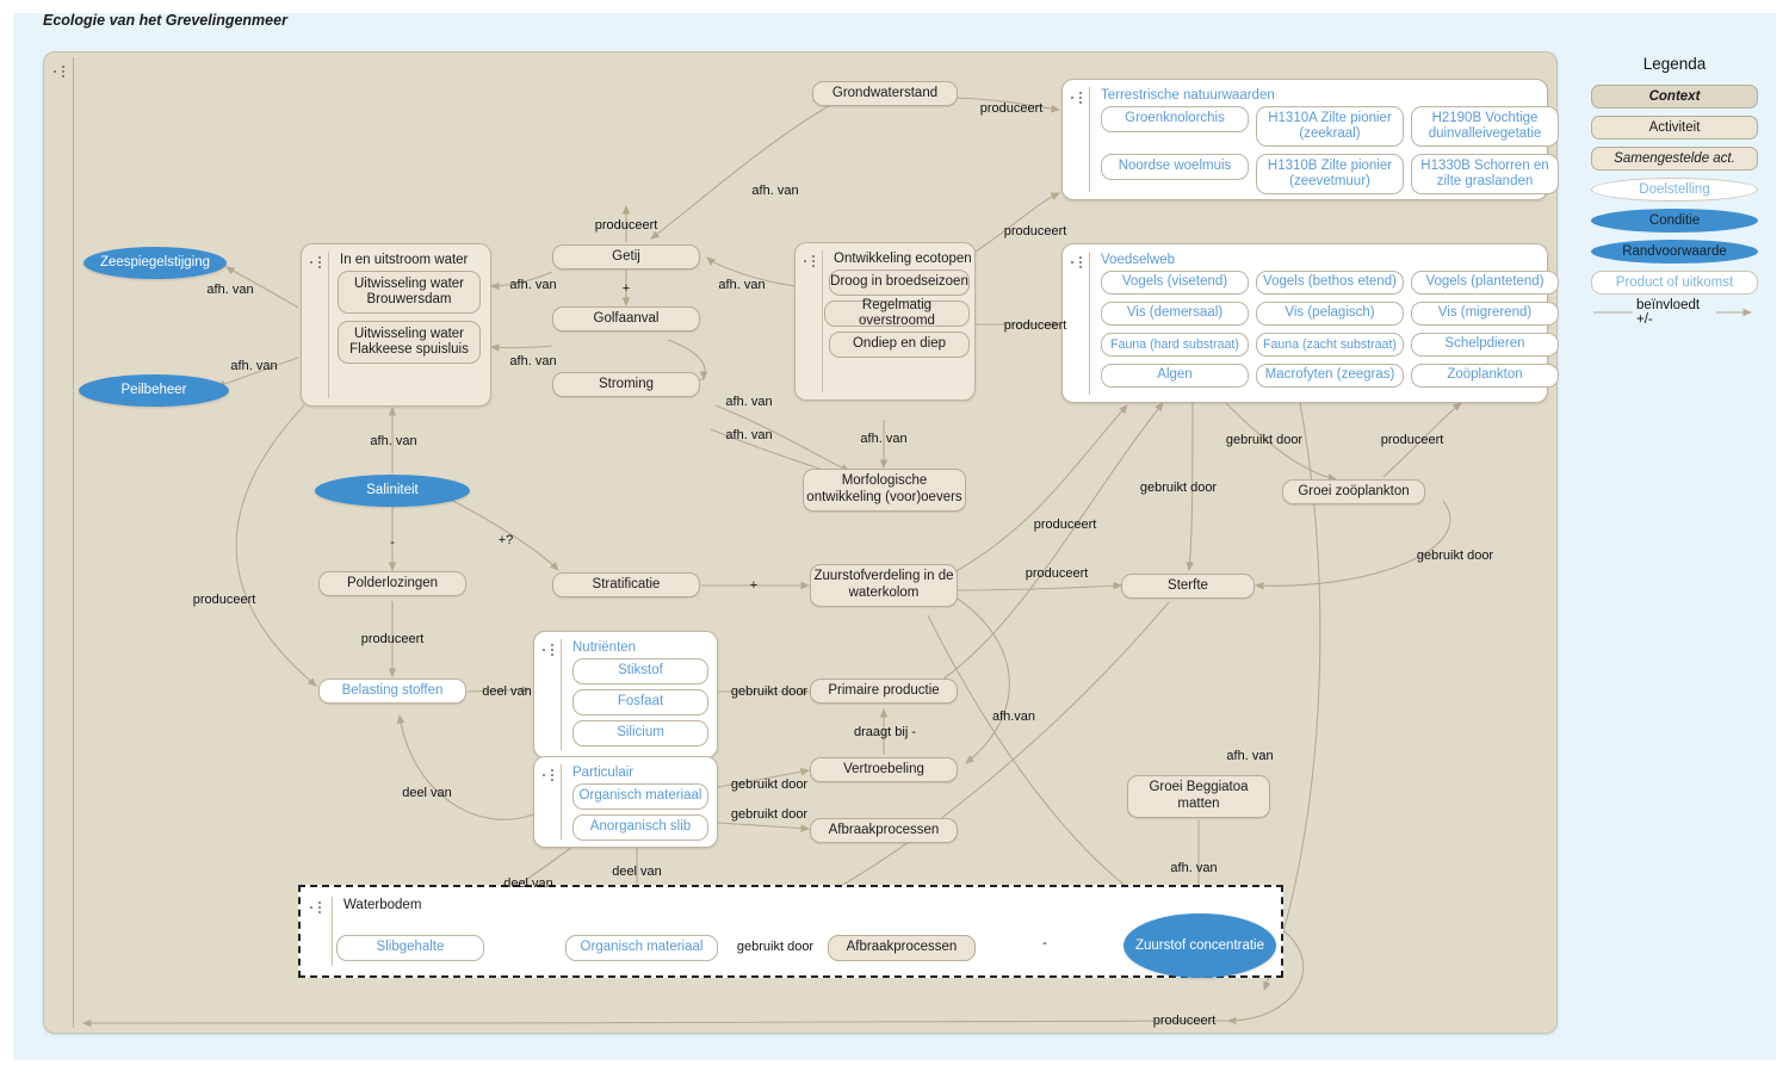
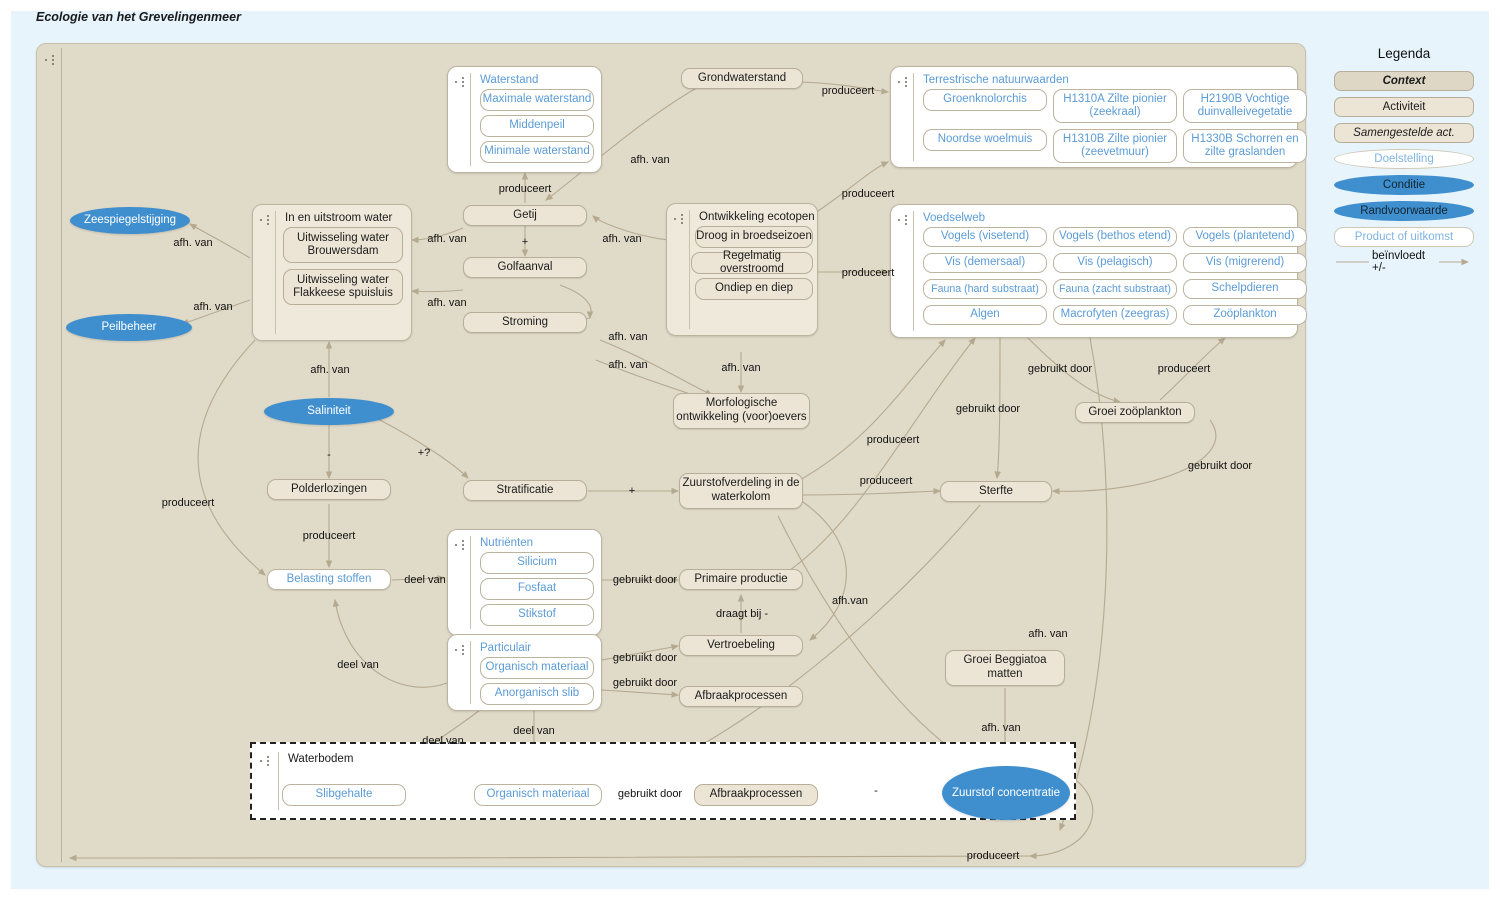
  Ecologie van het Grevelingenmeer
+ Waterstand
+ Maximale waterstand
+ Middenpeil
+ Minimale waterstand
  Grondwaterstand
  Terrestrische natuurwaarden
  Groenknolorchis
  H1310A Zilte pionier (zeekraal)
  H2190B Vochtige duinvalleivegetatie
  Noordse woelmuis
  H1310B Zilte pionier (zeevetmuur)
  H1330B Schorren en zilte graslanden
  In en uitstroom water
  Uitwisseling water Brouwersdam
  Uitwisseling water Flakkeese spuisluis
  Ontwikkeling ecotopen
  Droog in broedseizoen
  Regelmatig overstroomd
  Ondiep en diep
  Voedselweb
  Vogels (visetend)
  Vogels (bethos etend)
  Vogels (plantetend)
  Vis (demersaal)
  Vis (pelagisch)
  Vis (migrerend)
  Fauna (hard substraat)
  Fauna (zacht substraat)
  Schelpdieren
  Algen
  Macrofyten (zeegras)
  Zoöplankton
  Zeespiegelstijging
  Peilbeheer
  Saliniteit
  Getij
  Golfaanval
  Stroming
  Morfologische ontwikkeling (voor)oevers
  Polderlozingen
  Stratificatie
  Zuurstofverdeling in de waterkolom
  Belasting stoffen
  Nutriënten
- Stikstof
+ Silicium
  Fosfaat
- Silicium
+ Stikstof
  Particulair
  Organisch materiaal
  Anorganisch slib
  Primaire productie
  Vertroebeling
  Afbraakprocessen
  Groei zoöplankton
  Sterfte
  Groei Beggiatoa matten
  Waterbodem
  Slibgehalte
  Organisch materiaal
  Afbraakprocessen
  Zuurstof concentratie
  afh. van
  produceert
  produceert
  produceert
  afh. van
  +
  afh. van
  afh. van
  afh. van
  afh. van
  produceert
  afh. van
  afh. van
  afh. van
  afh. van
  gebruikt door
  produceert
  gebruikt door
  gebruikt door
  produceert
  produceert
  -
  +?
  +
  produceert
  produceert
  deel van
  gebruikt door
  afh.van
  draagt bij -
  gebruikt door
  deel van
  gebruikt door
  afh. van
  deel van
  deel van
  afh. van
  gebruikt door
  -
  produceert
  Legenda
  Context
  Activiteit
  Samengestelde act.
  Doelstelling
  Conditie
  Randvoorwaarde
  Product of uitkomst
  beïnvloedt +/-
